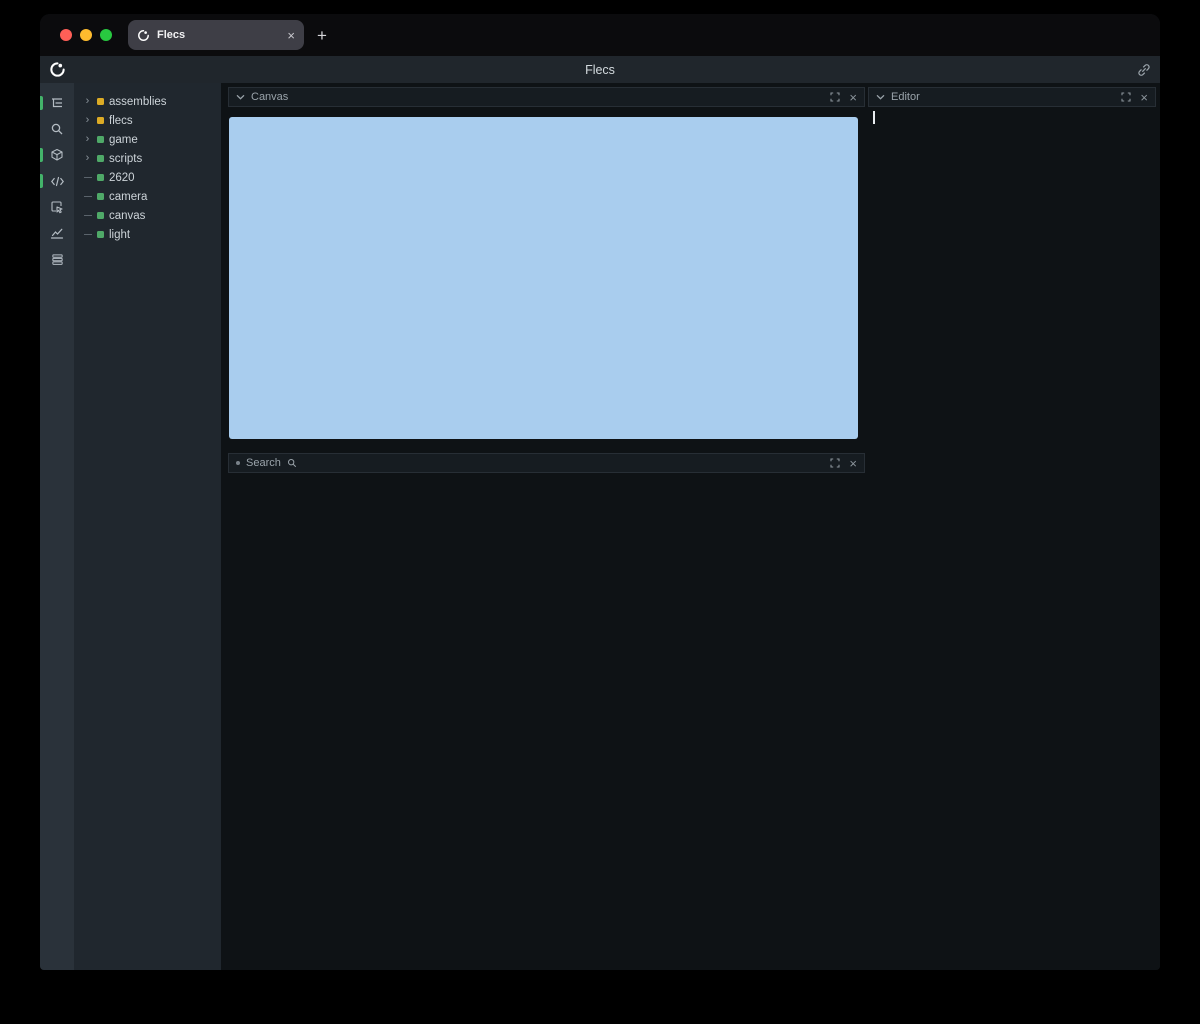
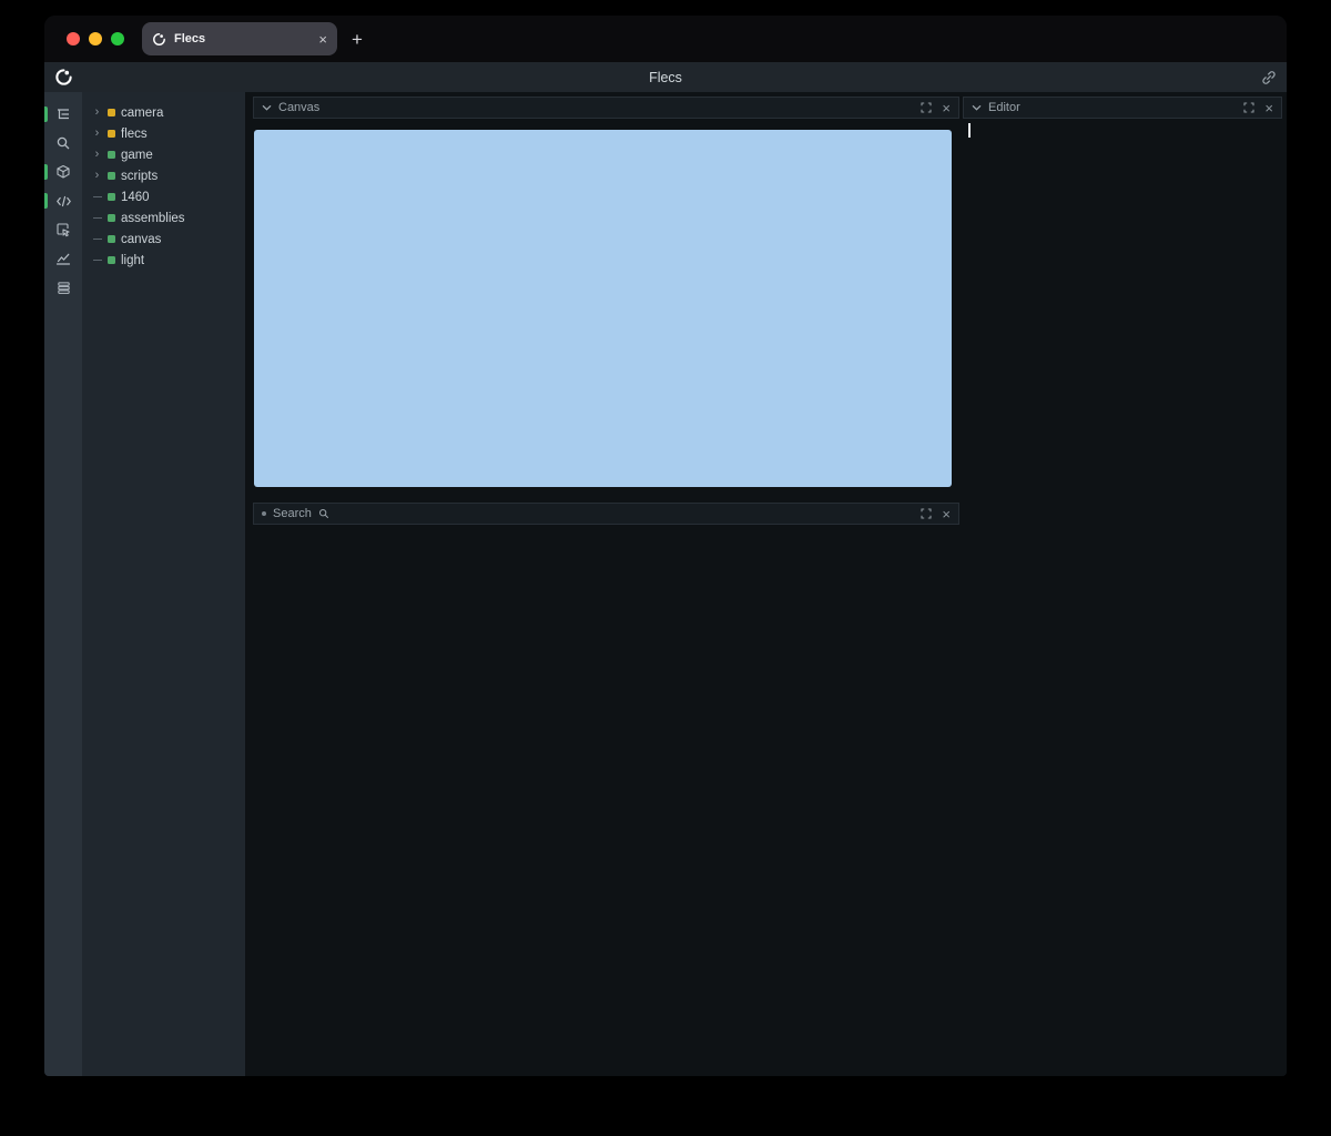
  Flecs
  ×
  +
  Flecs
  ›
- assemblies
+ camera
  ›
  flecs
  ›
  game
  ›
  scripts
- 2620
+ 1460
- camera
+ assemblies
  canvas
  light
  Canvas
  ×
  Search
  ×
  Editor
  ×
